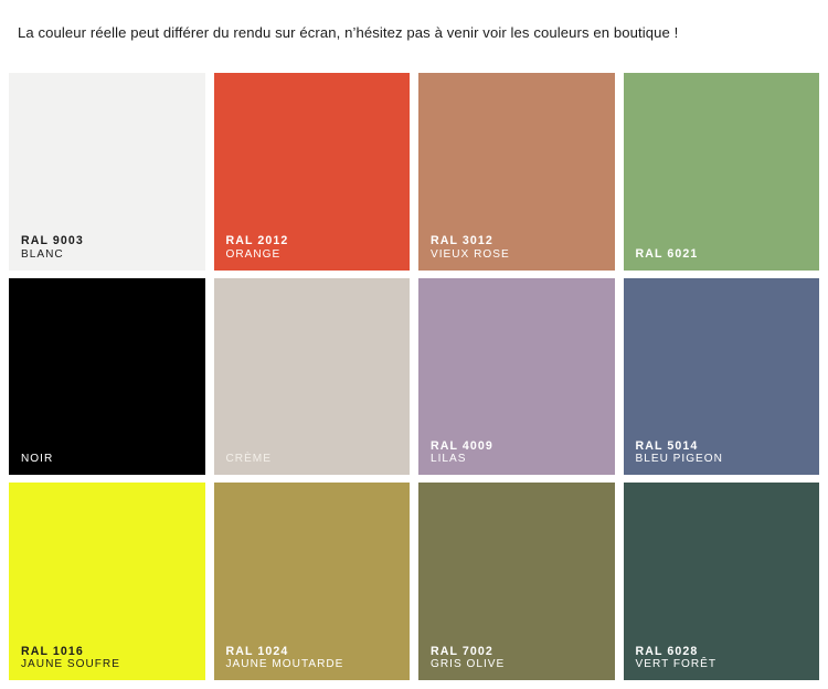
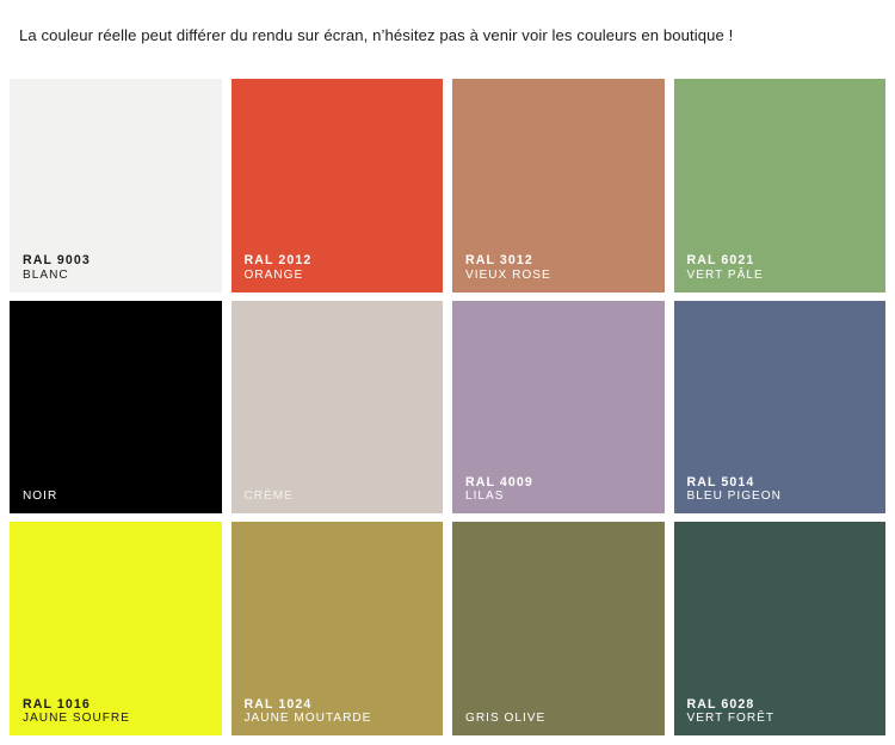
  La couleur réelle peut différer du rendu sur écran, n’hésitez pas à venir voir les couleurs en boutique !
  RAL 9003
  BLANC
  RAL 2012
  ORANGE
  RAL 3012
  VIEUX ROSE
  RAL 6021
+ VERT PÂLE
  NOIR
  CRÈME
  RAL 4009
  LILAS
  RAL 5014
  BLEU PIGEON
  RAL 1016
  JAUNE SOUFRE
  RAL 1024
  JAUNE MOUTARDE
- RAL 7002
  GRIS OLIVE
  RAL 6028
  VERT FORÊT
